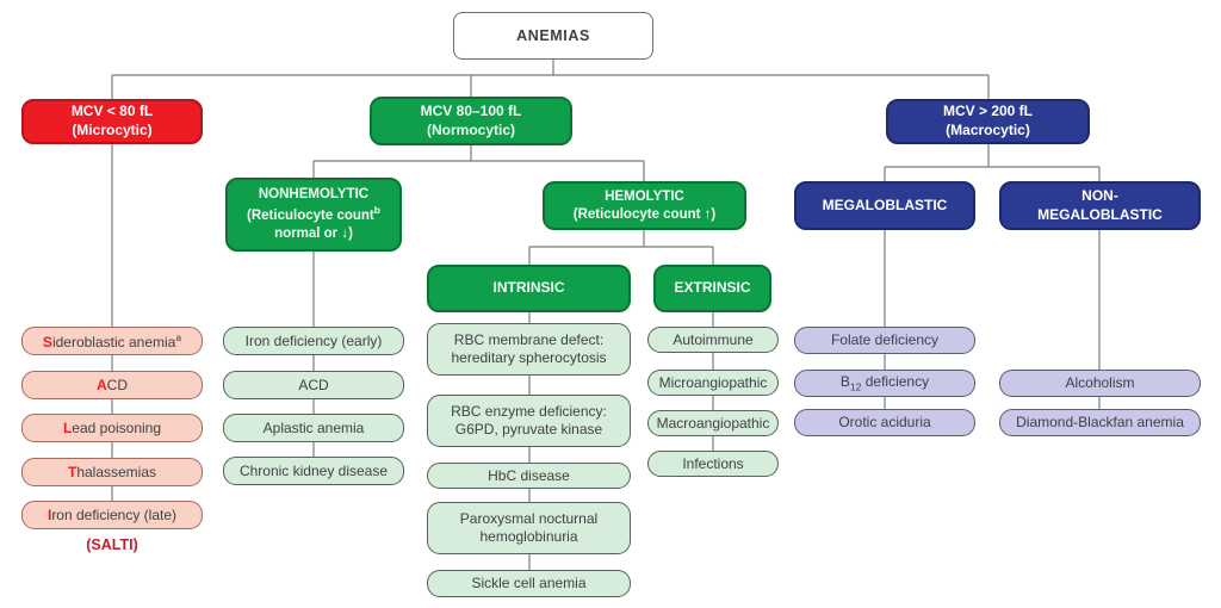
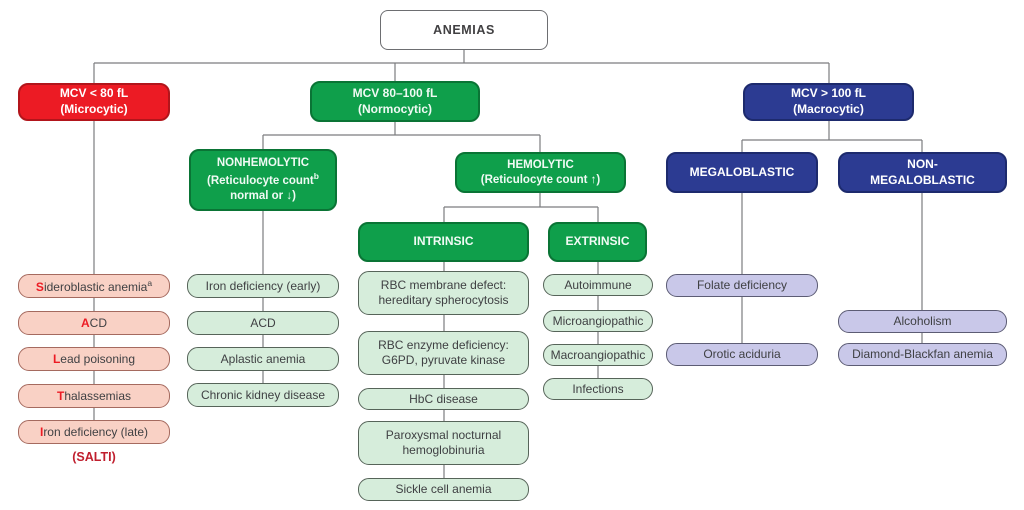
  ANEMIAS
  MCV < 80 fL
  (Microcytic)
  MCV 80–100 fL
  (Normocytic)
- MCV > 200 fL
+ MCV > 100 fL
  (Macrocytic)
  NONHEMOLYTIC
  (Reticulocyte countb
  normal or ↓)
  HEMOLYTIC
  (Reticulocyte count ↑)
  MEGALOBLASTIC
  NON-
  MEGALOBLASTIC
  INTRINSIC
  EXTRINSIC
  Sideroblastic anemiaa
  ACD
  Lead poisoning
  Thalassemias
  Iron deficiency (late)
  (SALTI)
  Iron deficiency (early)
  ACD
  Aplastic anemia
  Chronic kidney disease
  RBC membrane defect:
  hereditary spherocytosis
  RBC enzyme deficiency:
  G6PD, pyruvate kinase
  HbC disease
  Paroxysmal nocturnal
  hemoglobinuria
  Sickle cell anemia
  Autoimmune
  Microangiopathic
  Macroangiopathic
  Infections
  Folate deficiency
- B12 deficiency
  Orotic aciduria
  Alcoholism
  Diamond-Blackfan anemia
